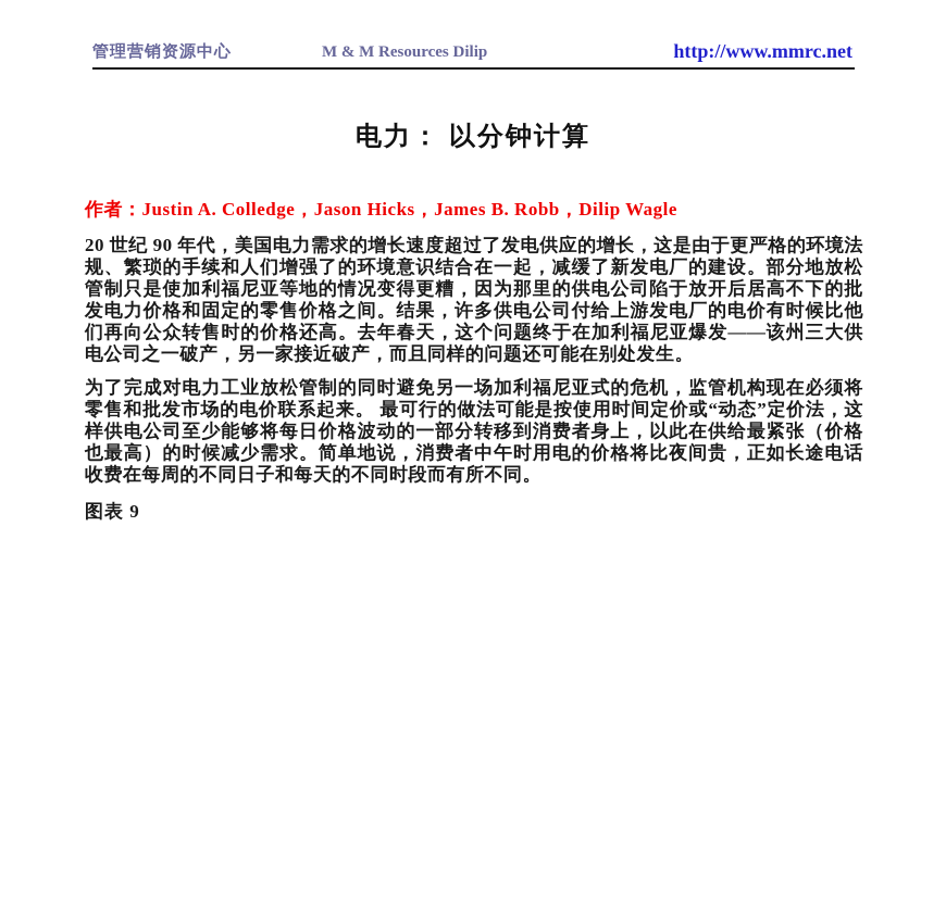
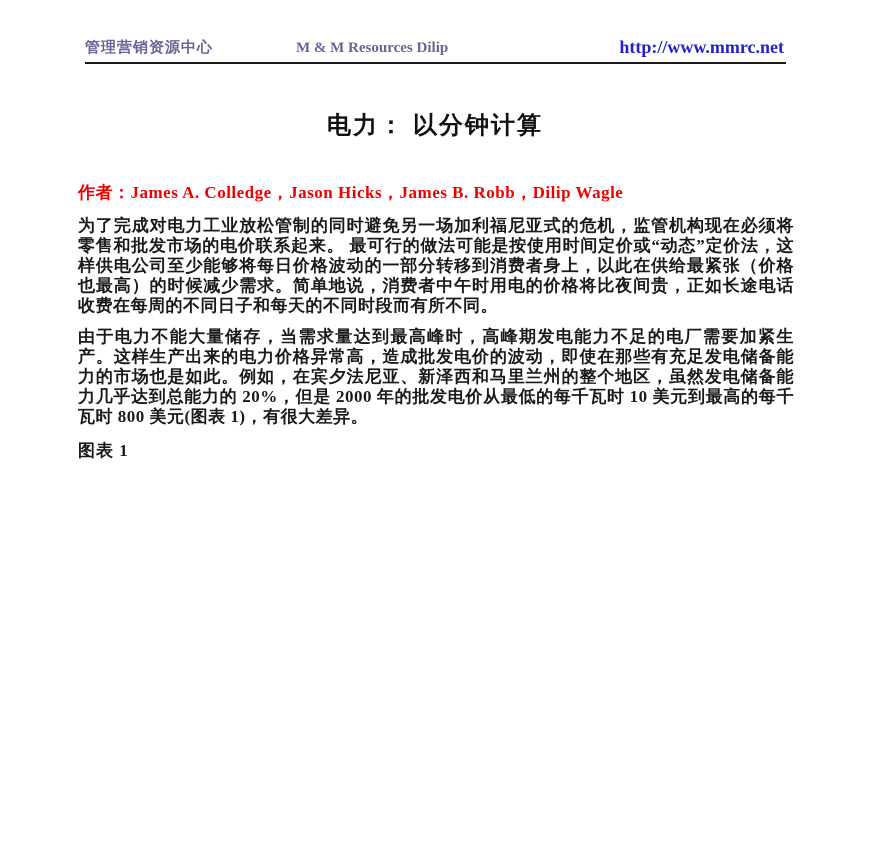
  管理营销资源中心
  M & M Resources Dilip
  http://www.mmrc.net
  电力： 以分钟计算
- 作者：Justin A. Colledge，Jason Hicks，James B. Robb，Dilip Wagle
+ 作者：James A. Colledge，Jason Hicks，James B. Robb，Dilip Wagle
- 20 世纪 90 年代，美国电力需求的增长速度超过了发电供应的增长，这是由于更严格的环境法规、繁琐的手续和人们增强了的环境意识结合在一起，减缓了新发电厂的建设。部分地放松管制只是使加利福尼亚等地的情况变得更糟，因为那里的供电公司陷于放开后居高不下的批发电力价格和固定的零售价格之间。结果，许多供电公司付给上游发电厂的电价有时候比他们再向公众转售时的价格还高。去年春天，这个问题终于在加利福尼亚爆发——该州三大供电公司之一破产，另一家接近破产，而且同样的问题还可能在别处发生。
  为了完成对电力工业放松管制的同时避免另一场加利福尼亚式的危机，监管机构现在必须将零售和批发市场的电价联系起来。 最可行的做法可能是按使用时间定价或“动态”定价法，这样供电公司至少能够将每日价格波动的一部分转移到消费者身上，以此在供给最紧张（价格也最高）的时候减少需求。简单地说，消费者中午时用电的价格将比夜间贵，正如长途电话收费在每周的不同日子和每天的不同时段而有所不同。
+ 由于电力不能大量储存，当需求量达到最高峰时，高峰期发电能力不足的电厂需要加紧生产。这样生产出来的电力价格异常高，造成批发电价的波动，即使在那些有充足发电储备能力的市场也是如此。例如，在宾夕法尼亚、新泽西和马里兰州的整个地区，虽然发电储备能力几乎达到总能力的 20%，但是 2000 年的批发电价从最低的每千瓦时 10 美元到最高的每千瓦时 800 美元(图表 1)，有很大差异。
- 图表 9
+ 图表 1
